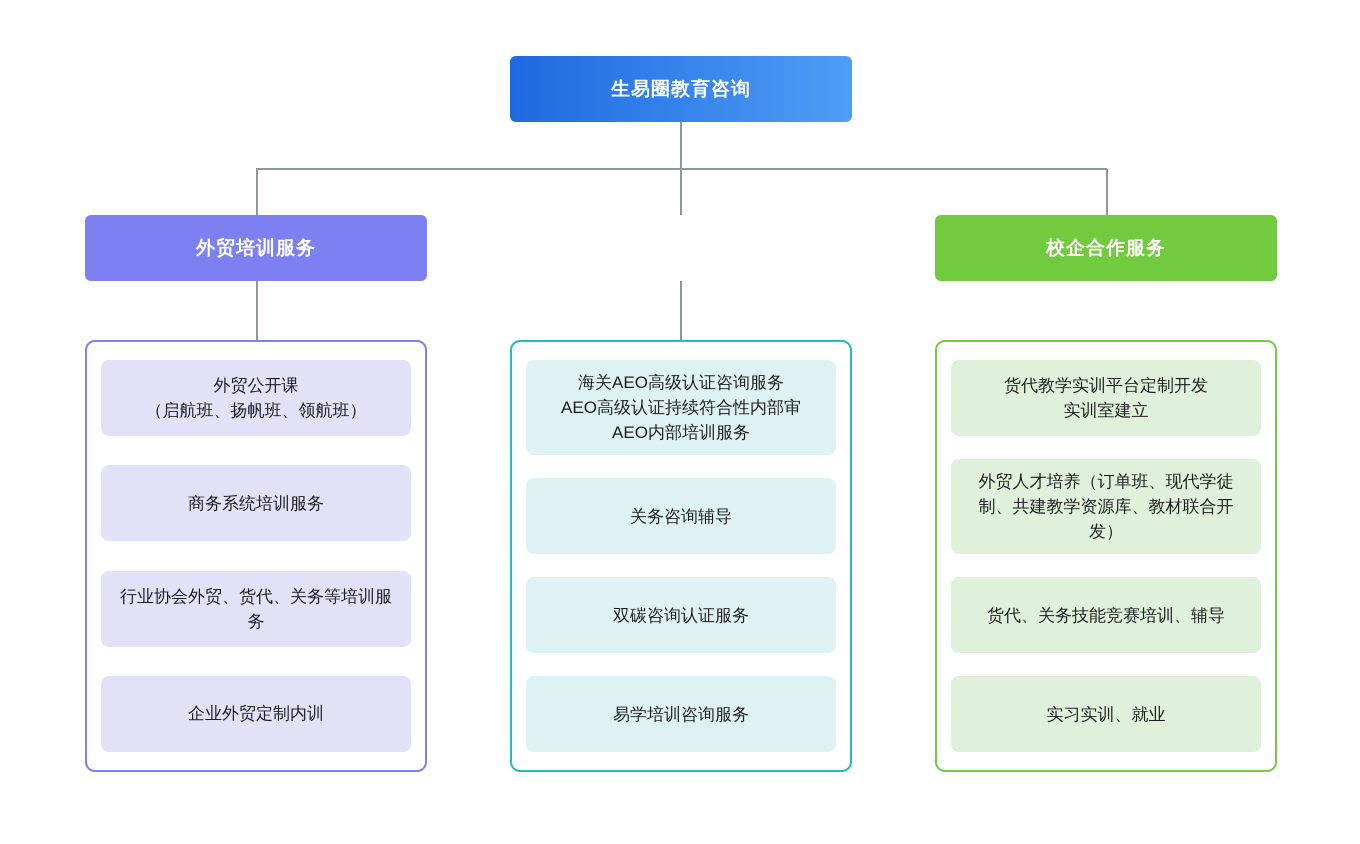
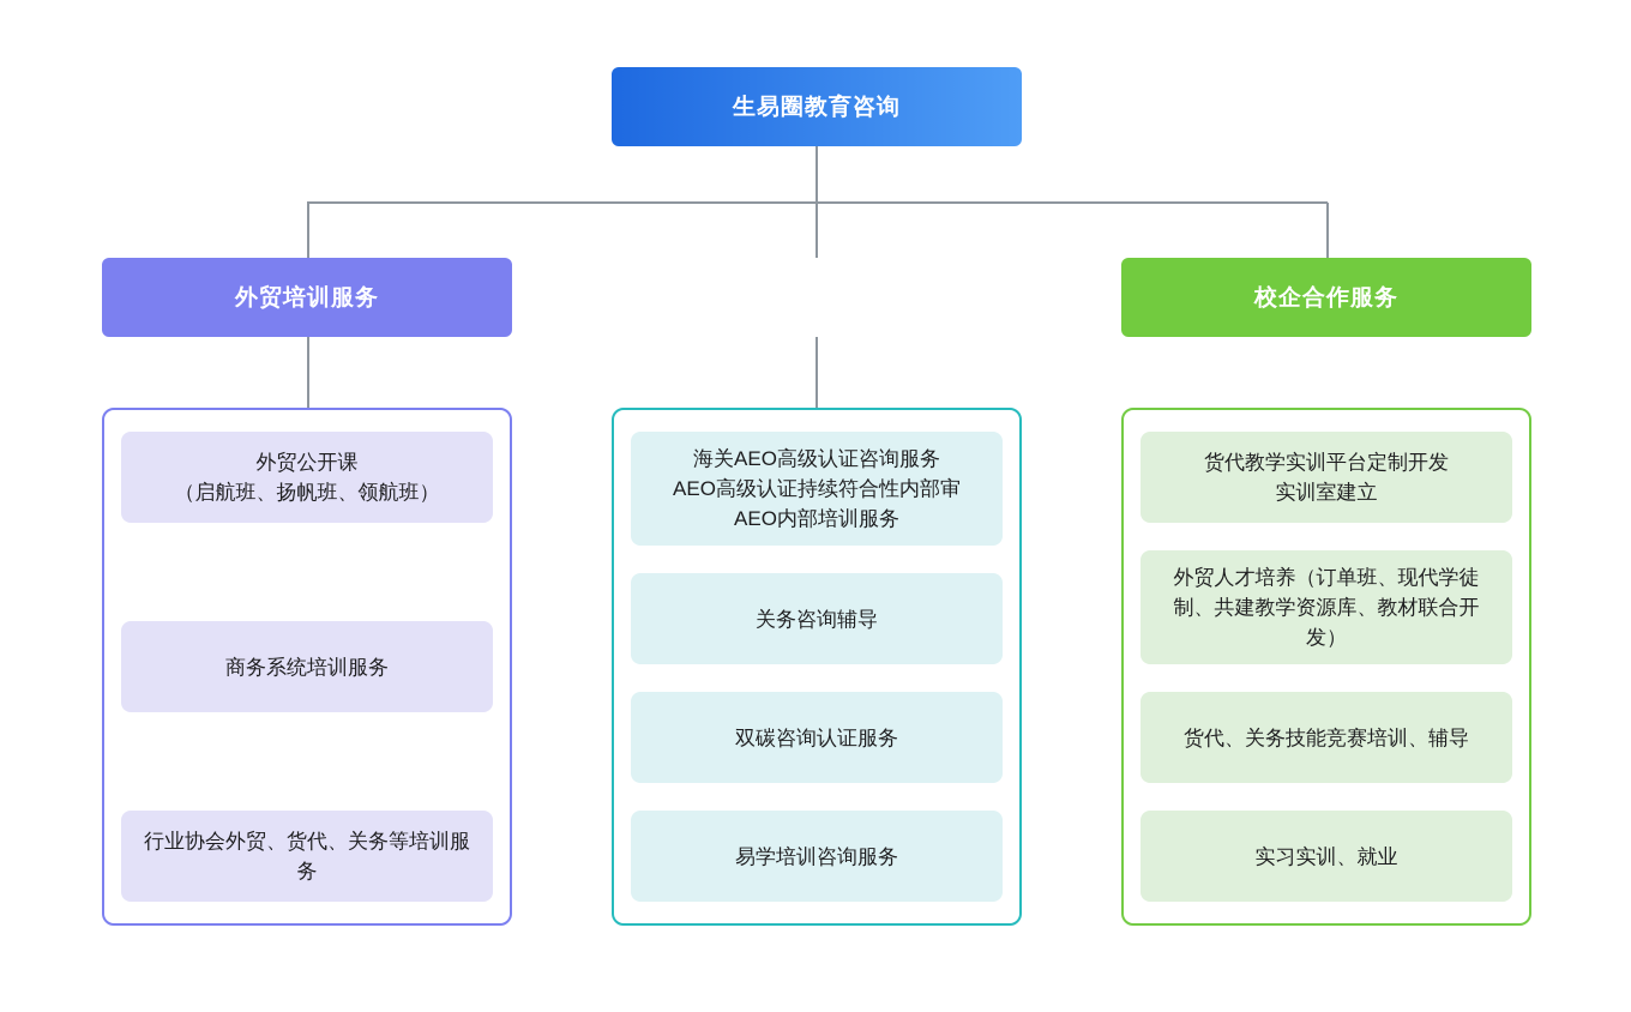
  生易圈教育咨询
  外贸培训服务
  校企合作服务
  外贸公开课
  （启航班、扬帆班、领航班）
  商务系统培训服务
  行业协会外贸、货代、关务等培训服务
- 企业外贸定制内训
  海关AEO高级认证咨询服务
  AEO高级认证持续符合性内部审
  AEO内部培训服务
  关务咨询辅导
  双碳咨询认证服务
  易学培训咨询服务
  货代教学实训平台定制开发
  实训室建立
  外贸人才培养（订单班、现代学徒制、共建教学资源库、教材联合开发）
  货代、关务技能竞赛培训、辅导
  实习实训、就业
